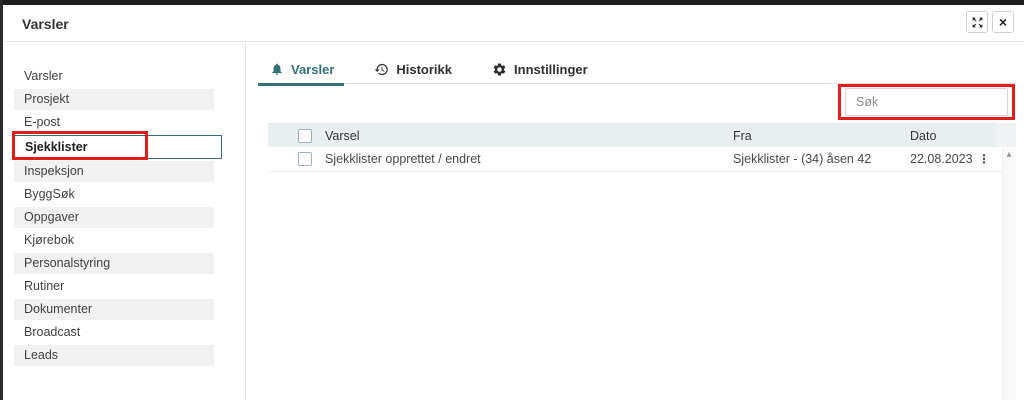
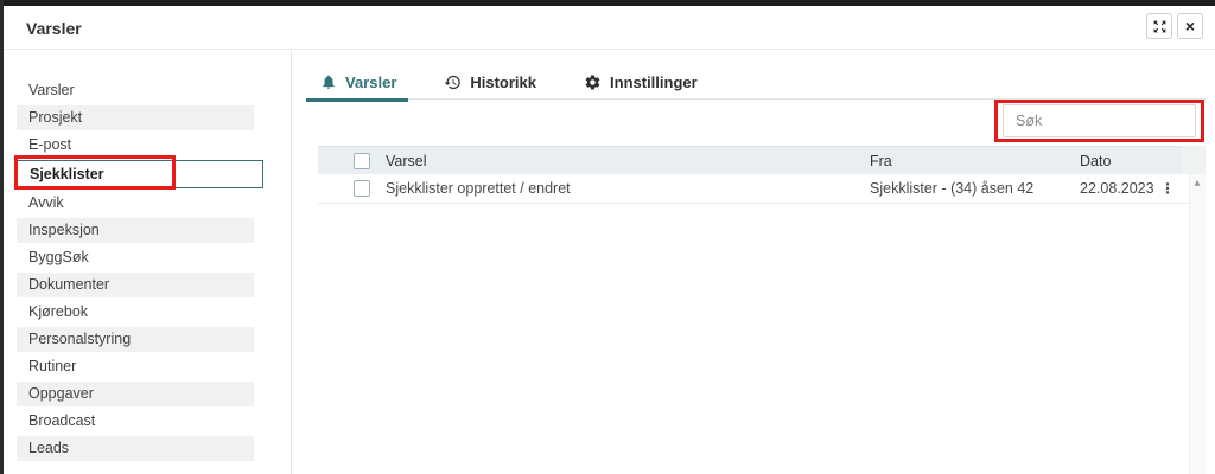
  Varsler
  ×
  Varsler
  Prosjekt
  E-post
  Sjekklister
+ Avvik
  Inspeksjon
  ByggSøk
- Oppgaver
+ Dokumenter
  Kjørebok
  Personalstyring
  Rutiner
- Dokumenter
+ Oppgaver
  Broadcast
  Leads
  Varsler
  Historikk
  Innstillinger
  Søk
  Varsel
  Fra
  Dato
  Sjekklister opprettet / endret
  Sjekklister - (34) åsen 42
  22.08.2023
  ⋮
  ▲
